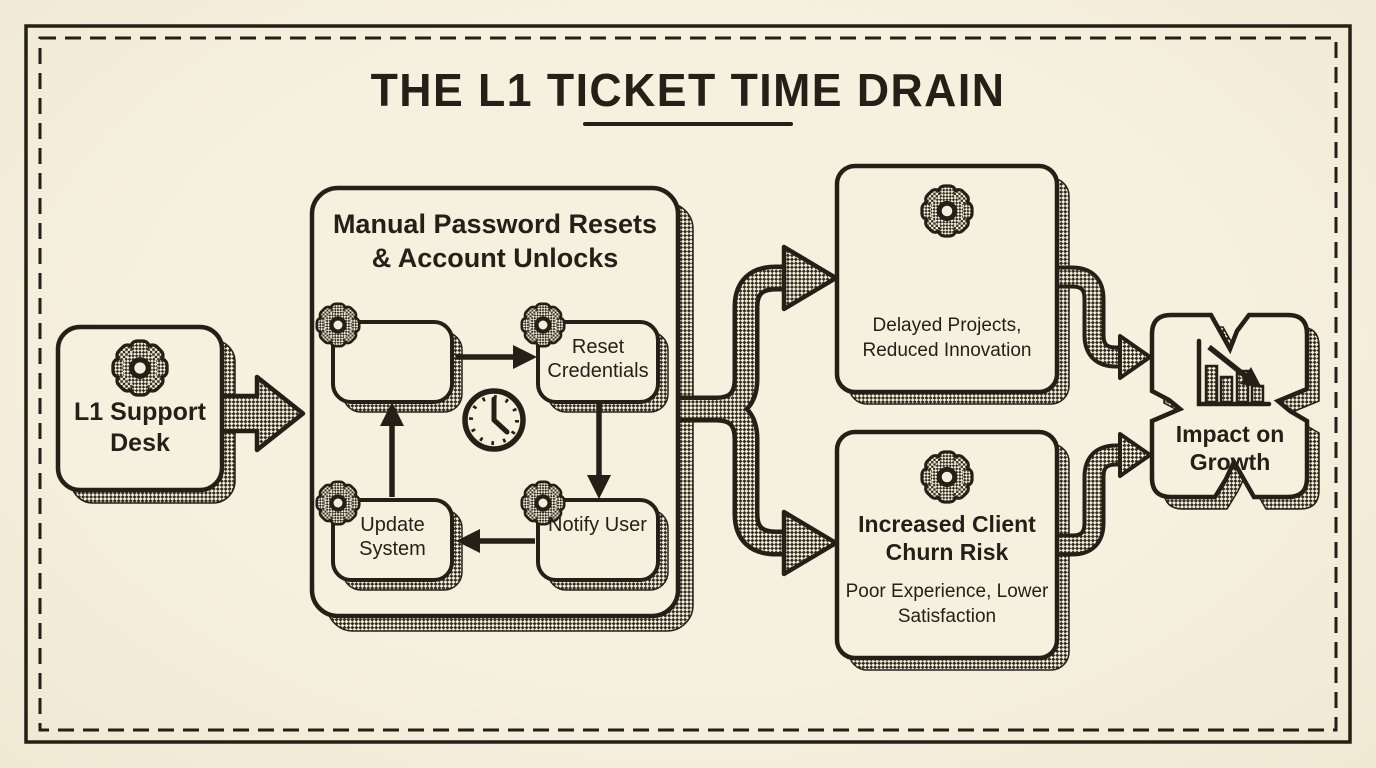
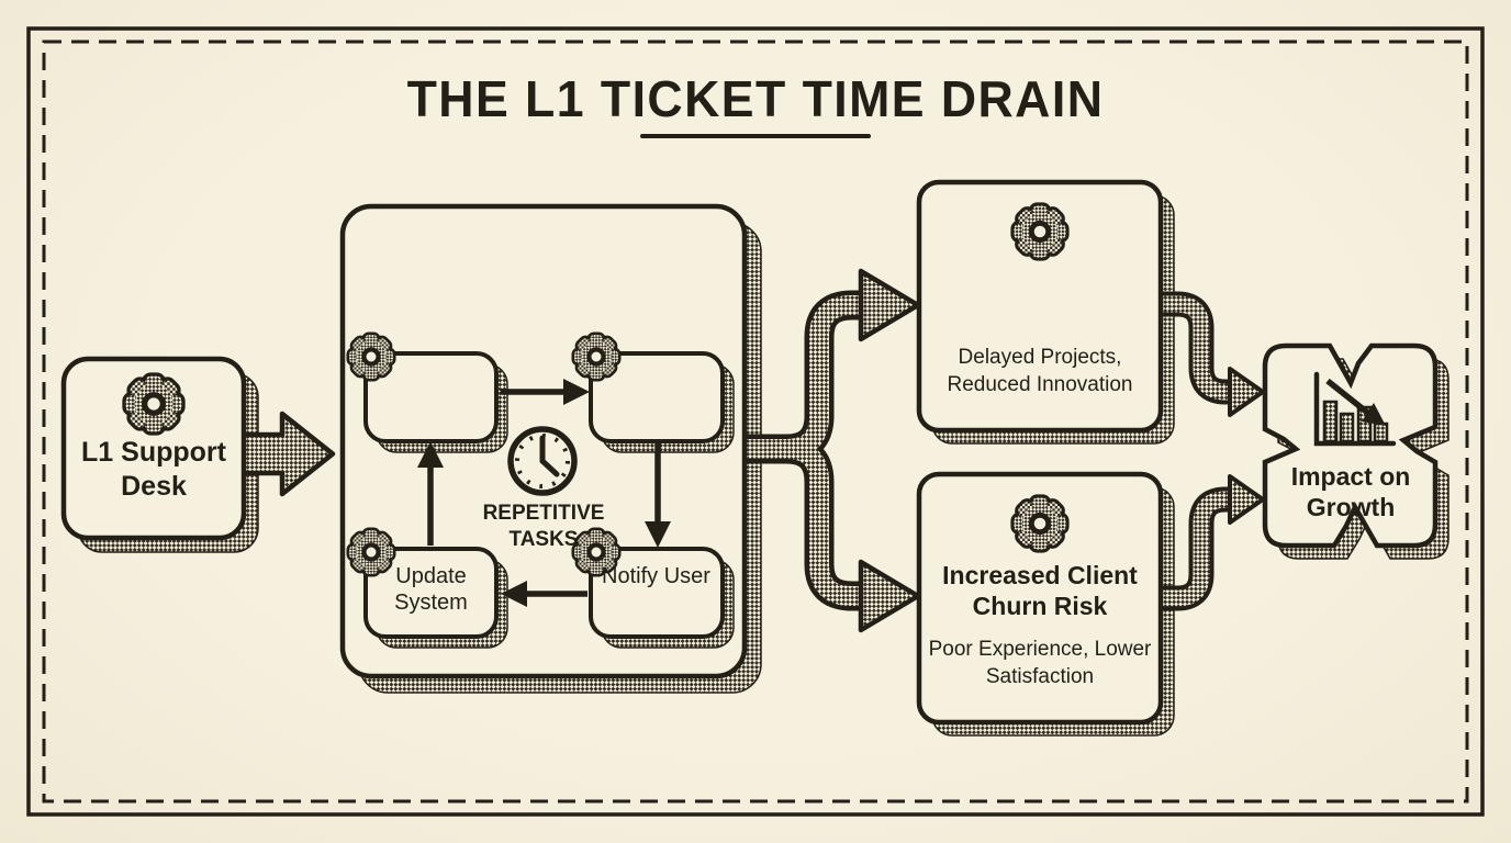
  THE L1 TICKET TIME DRAIN
  L1 Support Desk
- Manual Password Resets & Account Unlocks
- Reset Credentials
  Update System
  Notify User
+ REPETITIVE TASKS
  Delayed Projects, Reduced Innovation
  Increased Client Churn Risk
  Poor Experience, Lower Satisfaction
  Impact on Growth
